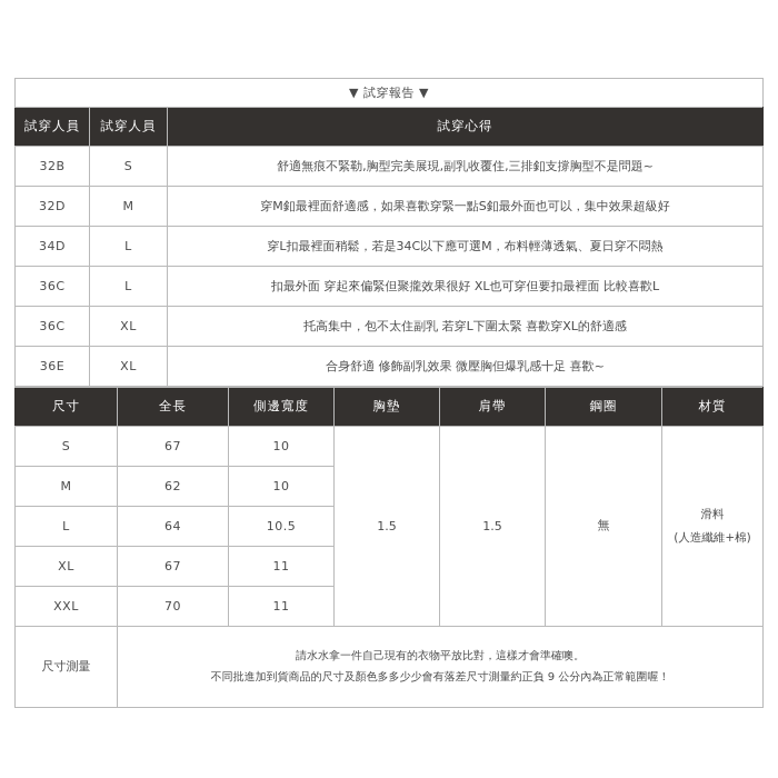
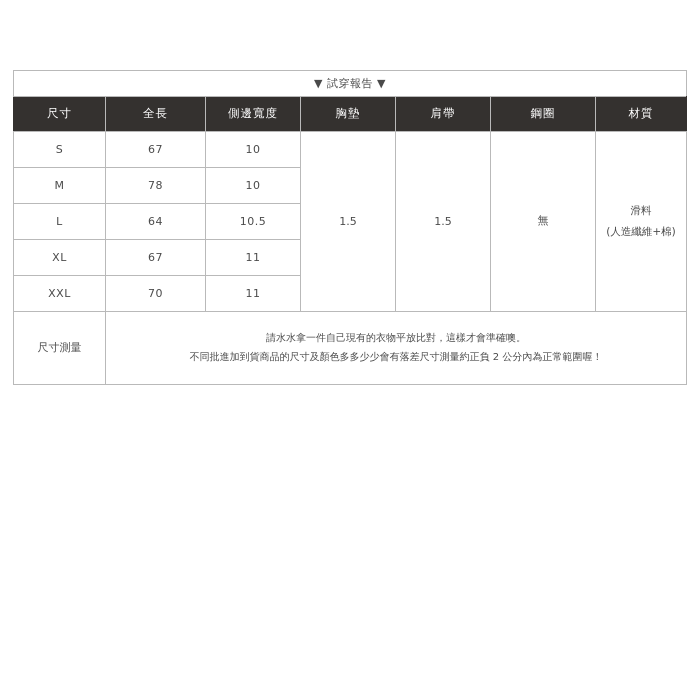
  ▼ 試穿報告 ▼
- 試穿人員	試穿人員	試穿心得
- 32B	S	舒適無痕不緊勒,胸型完美展現,副乳收覆住,三排釦支撐胸型不是問題~
- 32D	M	穿M釦最裡面舒適感，如果喜歡穿緊一點S釦最外面也可以，集中效果超級好
- 34D	L	穿L扣最裡面稍鬆，若是34C以下應可選M，布料輕薄透氣、夏日穿不悶熱
- 36C	L	扣最外面 穿起來偏緊但聚攏效果很好 XL也可穿但要扣最裡面 比較喜歡L
- 36C	XL	托高集中，包不太住副乳 若穿L下圍太緊 喜歡穿XL的舒適感
- 36E	XL	合身舒適 修飾副乳效果 微壓胸但爆乳感十足 喜歡~
  尺寸	全長	側邊寬度	胸墊	肩帶	鋼圈	材質
  S	67	10	1.5	1.5	無	滑料 (人造纖維+棉)
- M	62	10
+ M	78	10
  L	64	10.5
  XL	67	11
  XXL	70	11
- 尺寸測量	請水水拿一件自己現有的衣物平放比對，這樣才會準確噢。 不同批進加到貨商品的尺寸及顏色多多少少會有落差尺寸測量約正負 9 公分內為正常範圍喔！
+ 尺寸測量	請水水拿一件自己現有的衣物平放比對，這樣才會準確噢。 不同批進加到貨商品的尺寸及顏色多多少少會有落差尺寸測量約正負 2 公分內為正常範圍喔！
